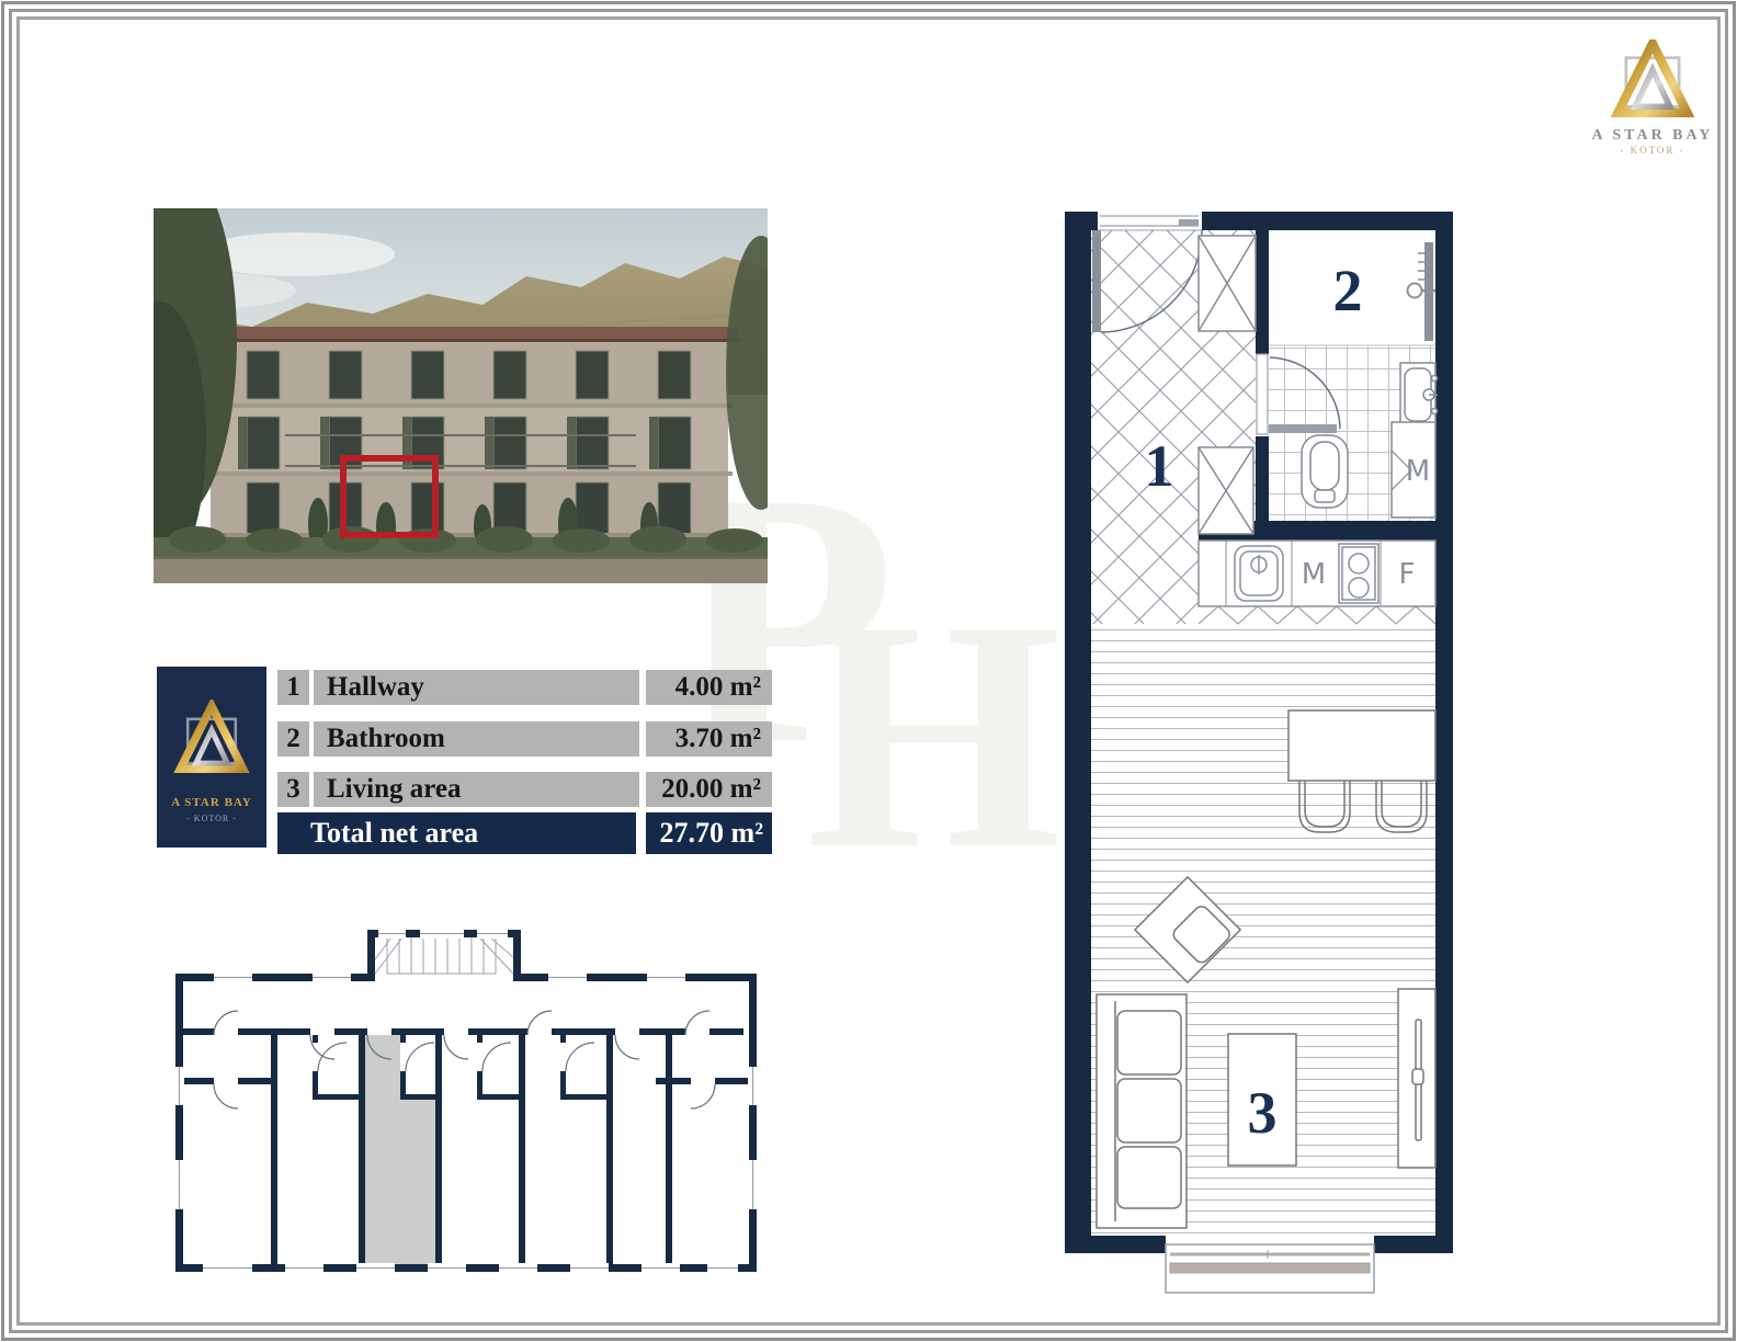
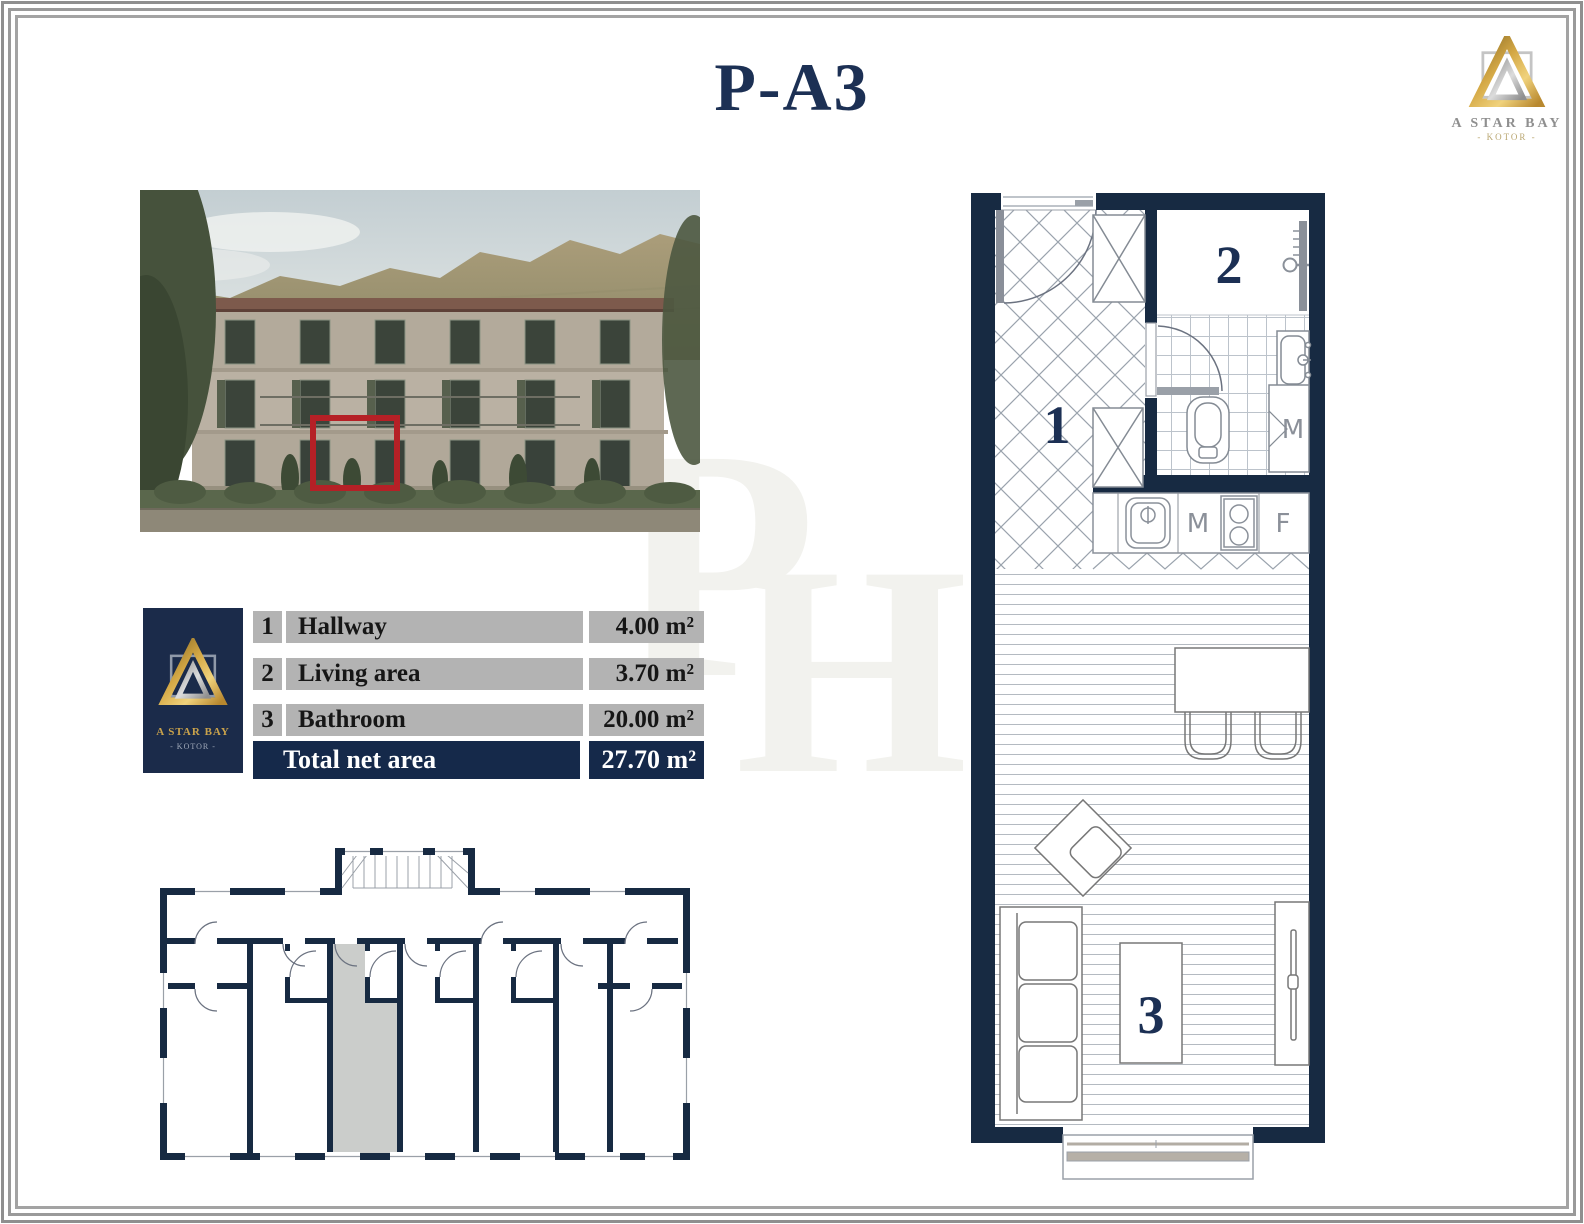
  P
+ P-A3
  A STAR BAY
  - KOTOR -
  A STAR BAY
  - KOTOR -
  1
  Hallway
  4.00 m²
  2
- Bathroom
+ Living area
  3.70 m²
  3
- Living area
+ Bathroom
  20.00 m²
  Total net area
  27.70 m²
  M
  M
  F
  1
  2
  3
